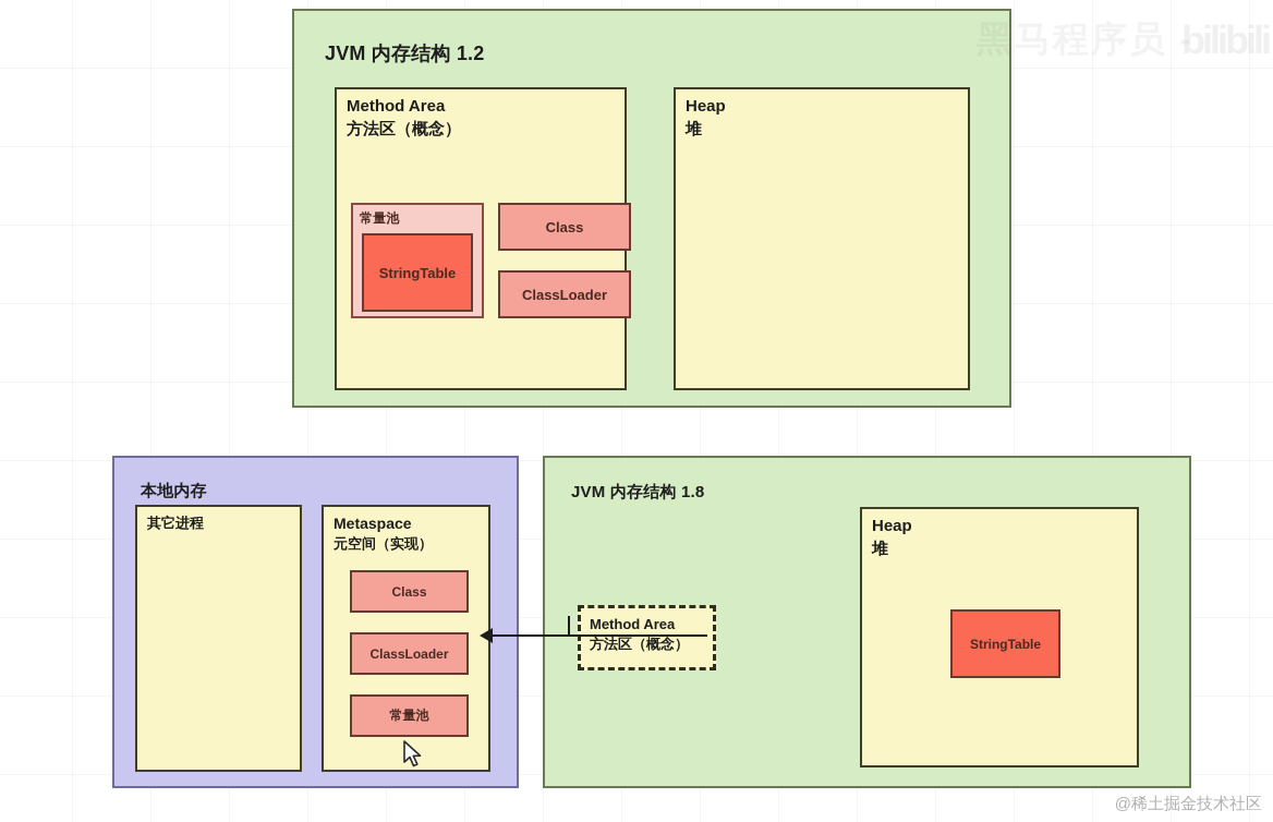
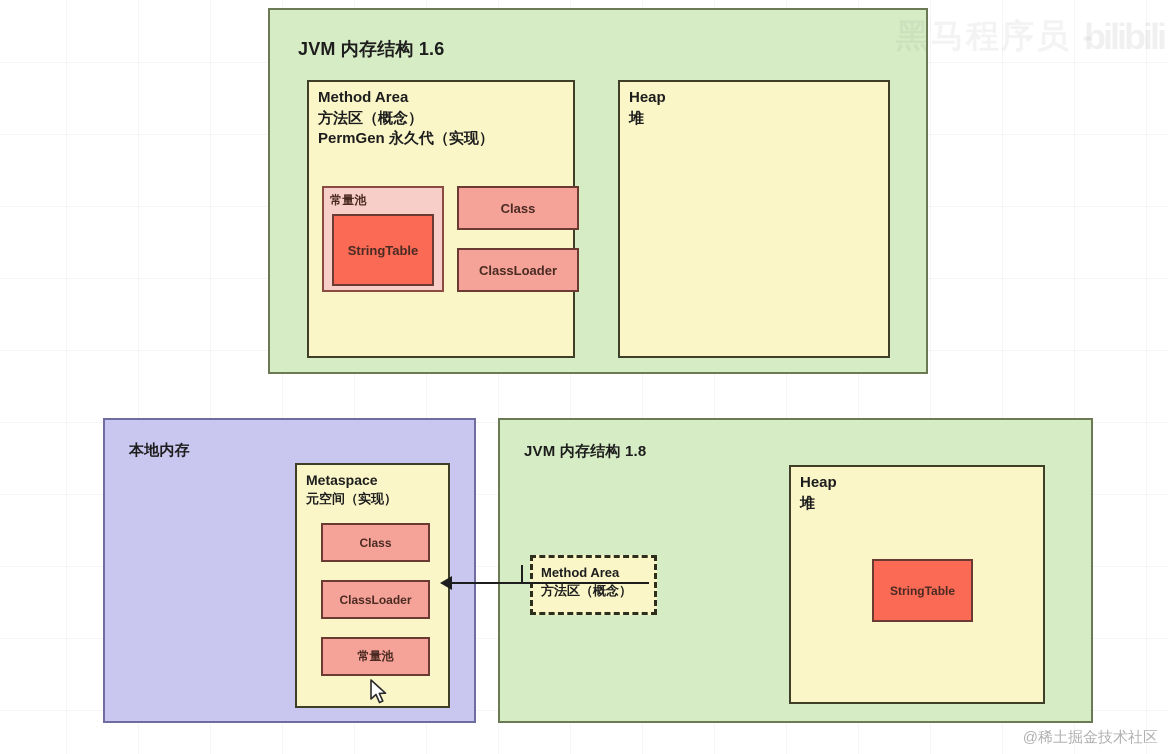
- JVM 内存结构 1.2
+ JVM 内存结构 1.6
  Method Area
  方法区（概念）
+ PermGen 永久代（实现）
  常量池
  StringTable
  Class
  ClassLoader
  Heap
  堆
  本地内存
- 其它进程
  Metaspace
  元空间（实现）
  Class
  ClassLoader
  常量池
  JVM 内存结构 1.8
  Method Area
  方法区（概念）
  Heap
  堆
  StringTable
  黑马程序员 -
  bilibili
  @稀土掘金技术社区
